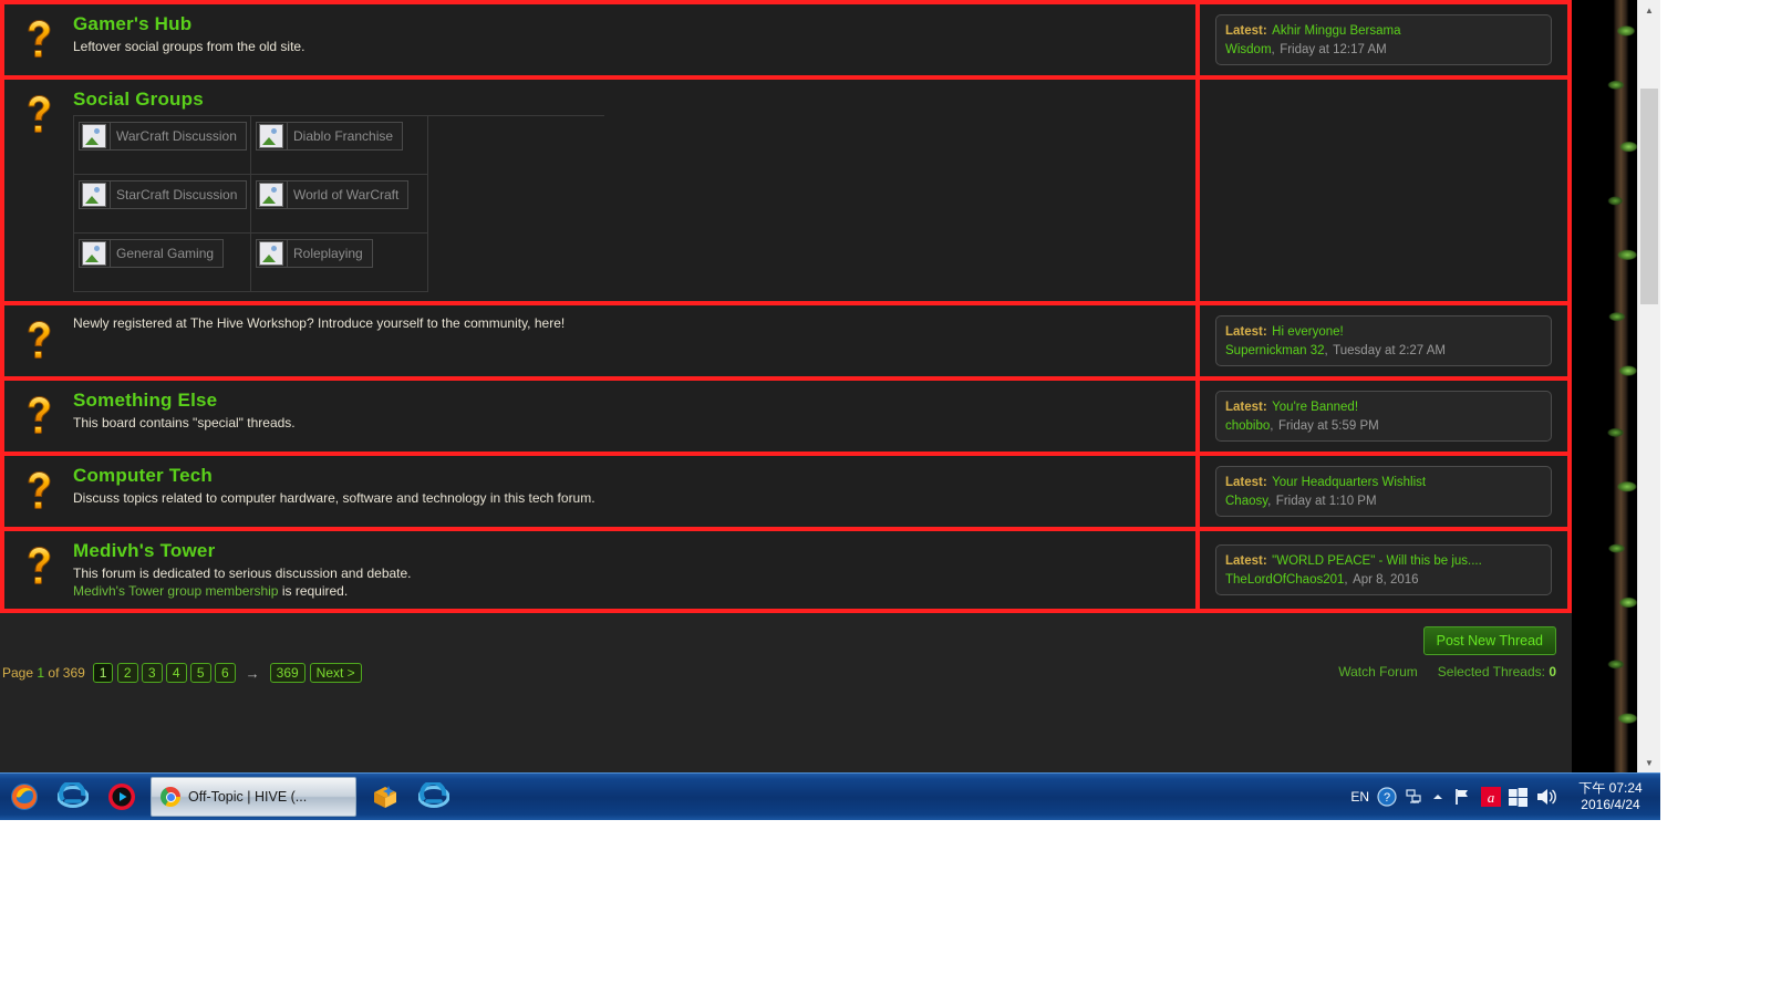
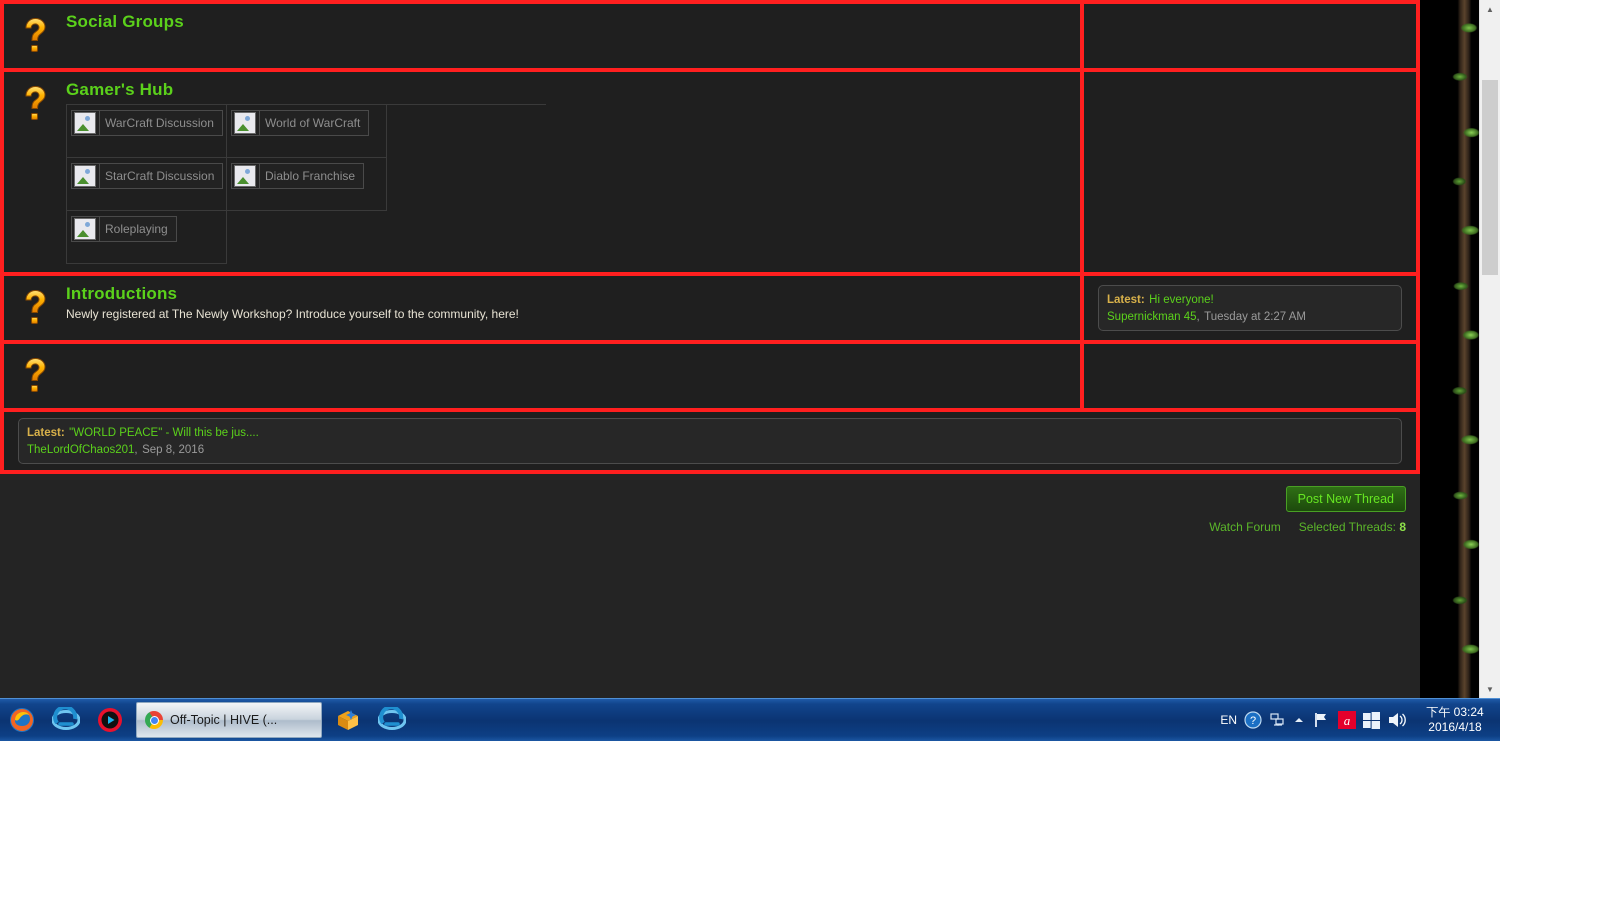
- Gamer's Hub
+ Social Groups
- Leftover social groups from the old site.
- Latest: Akhir Minggu Bersama
- Wisdom, Friday at 12:17 AM
- Social Groups
+ Gamer's Hub
  WarCraft Discussion
- Diablo Franchise
+ World of WarCraft
  StarCraft Discussion
- World of WarCraft
+ Diablo Franchise
- General Gaming
  Roleplaying
+ Introductions
- Newly registered at The Hive Workshop? Introduce yourself to the community, here!
+ Newly registered at The Newly Workshop? Introduce yourself to the community, here!
  Latest: Hi everyone!
- Supernickman 32, Tuesday at 2:27 AM
+ Supernickman 45, Tuesday at 2:27 AM
- Something Else
- This board contains "special" threads.
- Latest: You're Banned!
- chobibo, Friday at 5:59 PM
- Computer Tech
- Discuss topics related to computer hardware, software and technology in this tech forum.
- Latest: Your Headquarters Wishlist
- Chaosy, Friday at 1:10 PM
- Medivh's Tower
- This forum is dedicated to serious discussion and debate.
- Medivh's Tower group membership is required.
  Latest: "WORLD PEACE" - Will this be jus....
- TheLordOfChaos201, Apr 8, 2016
+ TheLordOfChaos201, Sep 8, 2016
  Post New Thread
- Page 1 of 369
- 1 2 3 4 5 6
- →
- 369
- Next >
  Watch Forum
- Selected Threads: 0
+ Selected Threads: 8
  ▲
  ▼
  Off-Topic | HIVE (...
  EN
  ?
  a
- 下午 07:24
+ 下午 03:24
- 2016/4/24
+ 2016/4/18
